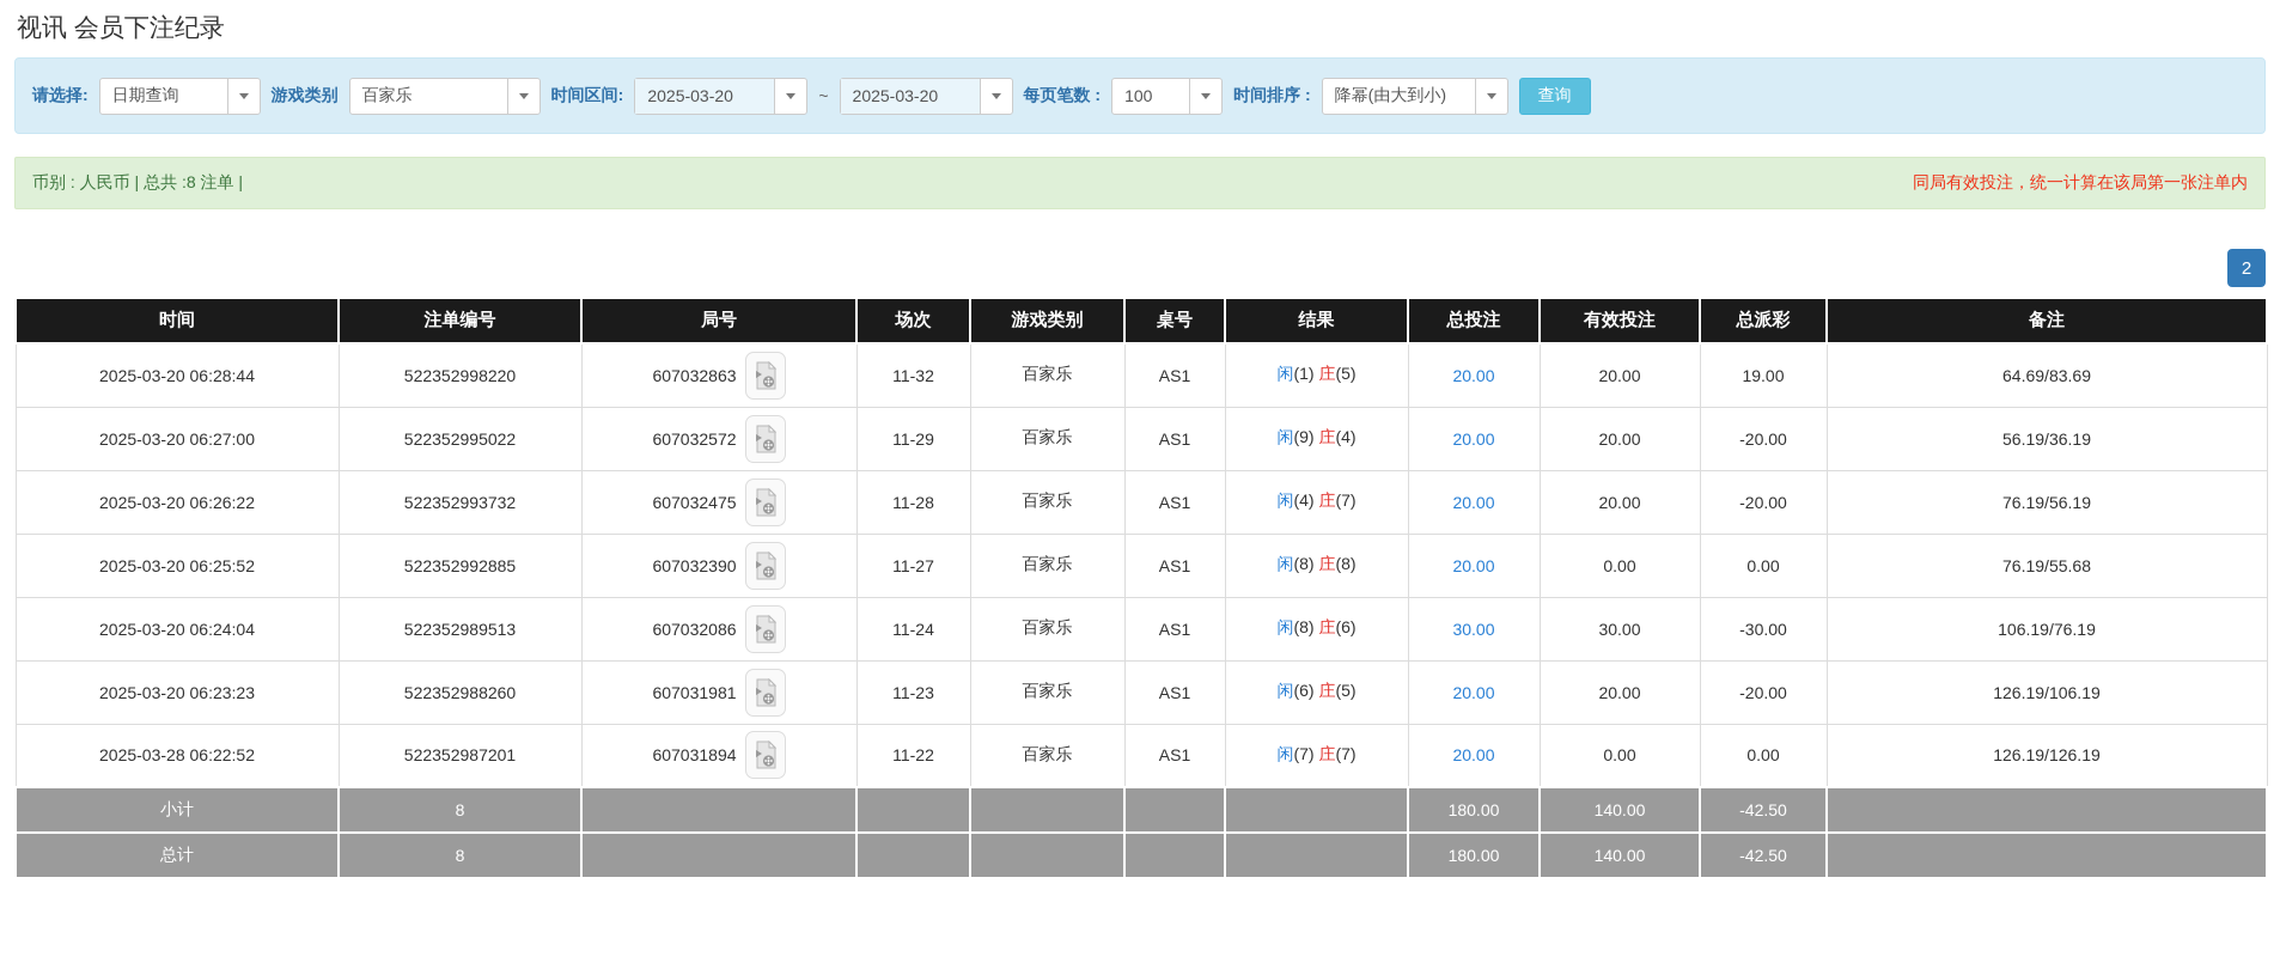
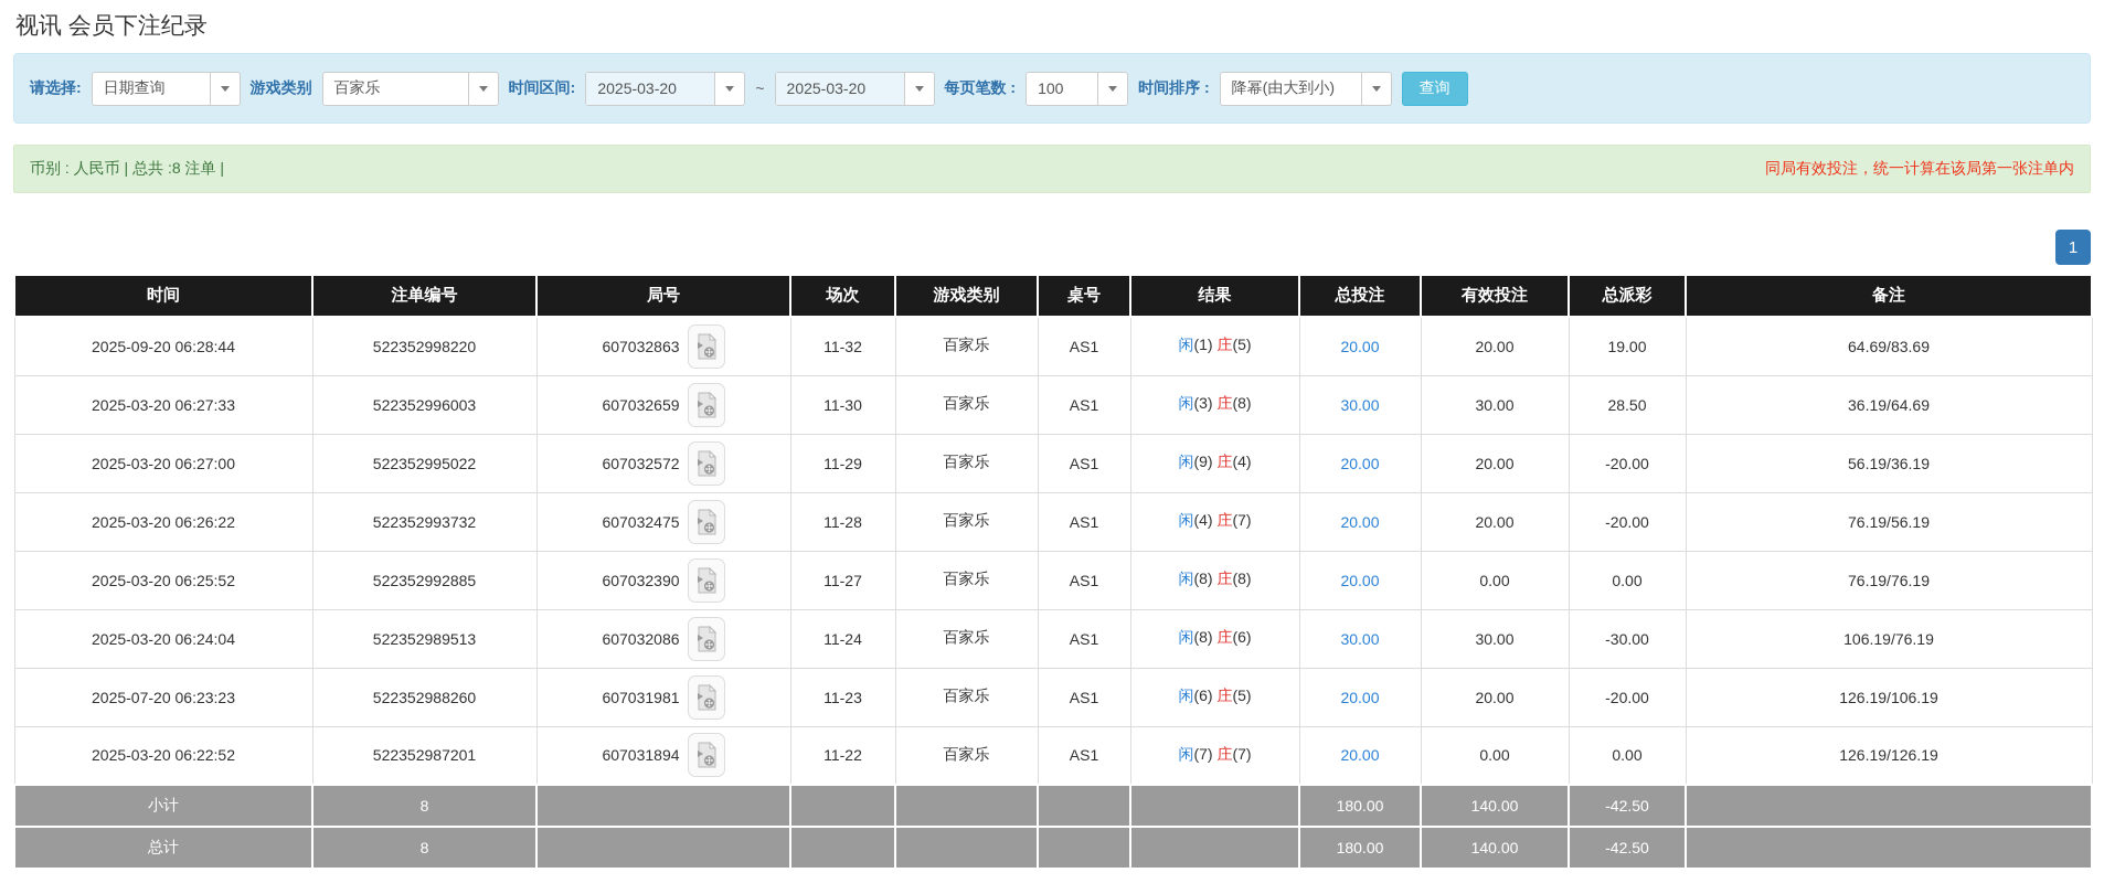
  视讯 会员下注纪录
  请选择:
  日期查询
  游戏类别
  百家乐
  时间区间:
  2025-03-20
  ~
  2025-03-20
  每页笔数 :
  100
  时间排序 :
  降幂(由大到小)
  查询
  币别 : 人民币 | 总共 :8 注单 |
  同局有效投注，统一计算在该局第一张注单内
- 2
+ 1
  时间	注单编号	局号	场次	游戏类别	桌号	结果	总投注	有效投注	总派彩	备注
- 2025-03-20 06:28:44	522352998220	607032863	11-32	百家乐	AS1	闲(1) 庄(5)	20.00	20.00	19.00	64.69/83.69
+ 2025-09-20 06:28:44	522352998220	607032863	11-32	百家乐	AS1	闲(1) 庄(5)	20.00	20.00	19.00	64.69/83.69
+ 2025-03-20 06:27:33	522352996003	607032659	11-30	百家乐	AS1	闲(3) 庄(8)	30.00	30.00	28.50	36.19/64.69
  2025-03-20 06:27:00	522352995022	607032572	11-29	百家乐	AS1	闲(9) 庄(4)	20.00	20.00	-20.00	56.19/36.19
  2025-03-20 06:26:22	522352993732	607032475	11-28	百家乐	AS1	闲(4) 庄(7)	20.00	20.00	-20.00	76.19/56.19
- 2025-03-20 06:25:52	522352992885	607032390	11-27	百家乐	AS1	闲(8) 庄(8)	20.00	0.00	0.00	76.19/55.68
+ 2025-03-20 06:25:52	522352992885	607032390	11-27	百家乐	AS1	闲(8) 庄(8)	20.00	0.00	0.00	76.19/76.19
  2025-03-20 06:24:04	522352989513	607032086	11-24	百家乐	AS1	闲(8) 庄(6)	30.00	30.00	-30.00	106.19/76.19
- 2025-03-20 06:23:23	522352988260	607031981	11-23	百家乐	AS1	闲(6) 庄(5)	20.00	20.00	-20.00	126.19/106.19
+ 2025-07-20 06:23:23	522352988260	607031981	11-23	百家乐	AS1	闲(6) 庄(5)	20.00	20.00	-20.00	126.19/106.19
- 2025-03-28 06:22:52	522352987201	607031894	11-22	百家乐	AS1	闲(7) 庄(7)	20.00	0.00	0.00	126.19/126.19
+ 2025-03-20 06:22:52	522352987201	607031894	11-22	百家乐	AS1	闲(7) 庄(7)	20.00	0.00	0.00	126.19/126.19
  小计	8						180.00	140.00	-42.50
  总计	8						180.00	140.00	-42.50
